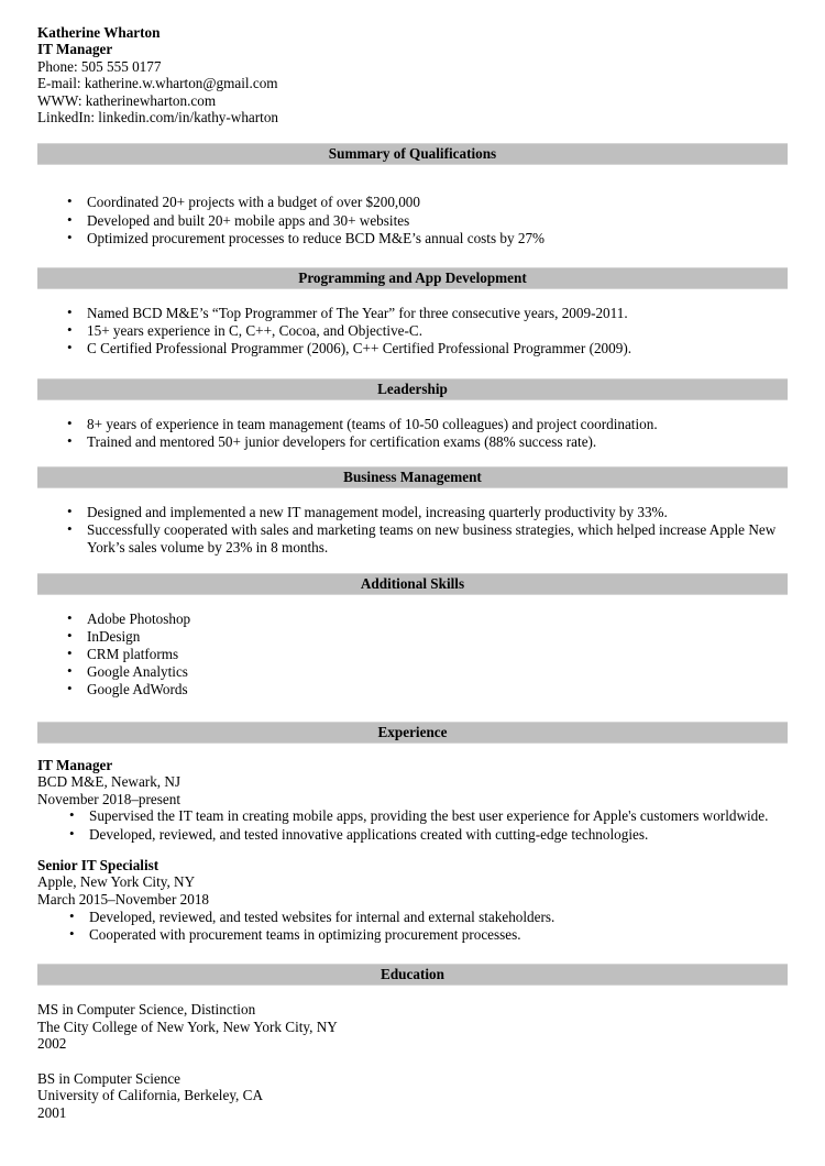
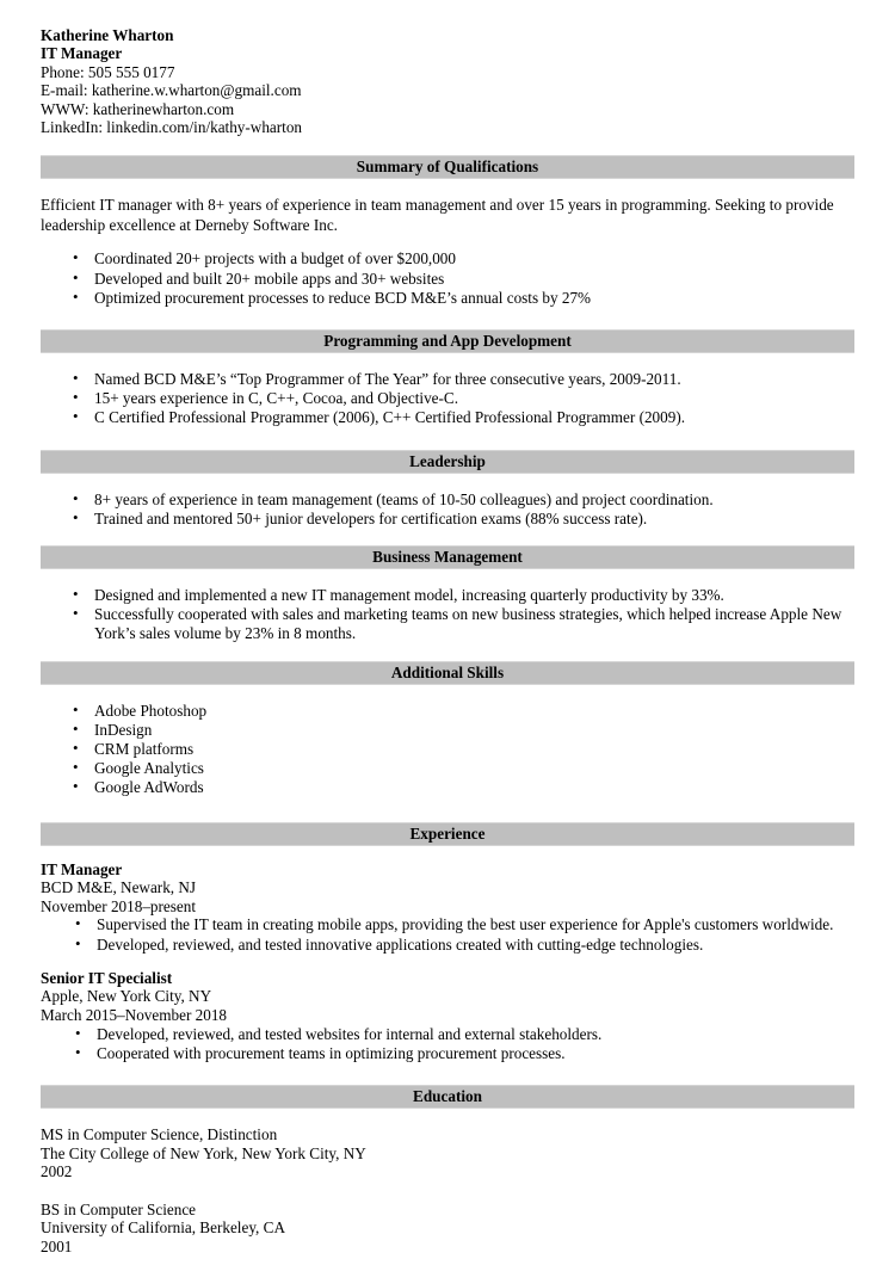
  Katherine Wharton
  IT Manager
  Phone: 505 555 0177
  E-mail: katherine.w.wharton@gmail.com
  WWW: katherinewharton.com
  LinkedIn: linkedin.com/in/kathy-wharton
  Summary of Qualifications
+ Efficient IT manager with 8+ years of experience in team management and over 15 years in programming. Seeking to provide leadership excellence at Derneby Software Inc.
  Coordinated 20+ projects with a budget of over $200,000
  Developed and built 20+ mobile apps and 30+ websites
  Optimized procurement processes to reduce BCD M&E’s annual costs by 27%
  Programming and App Development
  Named BCD M&E’s “Top Programmer of The Year” for three consecutive years, 2009-2011.
  15+ years experience in C, C++, Cocoa, and Objective-C.
  C Certified Professional Programmer (2006), C++ Certified Professional Programmer (2009).
  Leadership
  8+ years of experience in team management (teams of 10-50 colleagues) and project coordination.
  Trained and mentored 50+ junior developers for certification exams (88% success rate).
  Business Management
  Designed and implemented a new IT management model, increasing quarterly productivity by 33%.
  Successfully cooperated with sales and marketing teams on new business strategies, which helped increase Apple New York’s sales volume by 23% in 8 months.
  Additional Skills
  Adobe Photoshop
  InDesign
  CRM platforms
  Google Analytics
  Google AdWords
  Experience
  IT Manager
  BCD M&E, Newark, NJ
  November 2018–present
  Supervised the IT team in creating mobile apps, providing the best user experience for Apple's customers worldwide.
  Developed, reviewed, and tested innovative applications created with cutting-edge technologies.
  Senior IT Specialist
  Apple, New York City, NY
  March 2015–November 2018
  Developed, reviewed, and tested websites for internal and external stakeholders.
  Cooperated with procurement teams in optimizing procurement processes.
  Education
  MS in Computer Science, Distinction
  The City College of New York, New York City, NY
  2002
  BS in Computer Science
  University of California, Berkeley, CA
  2001
